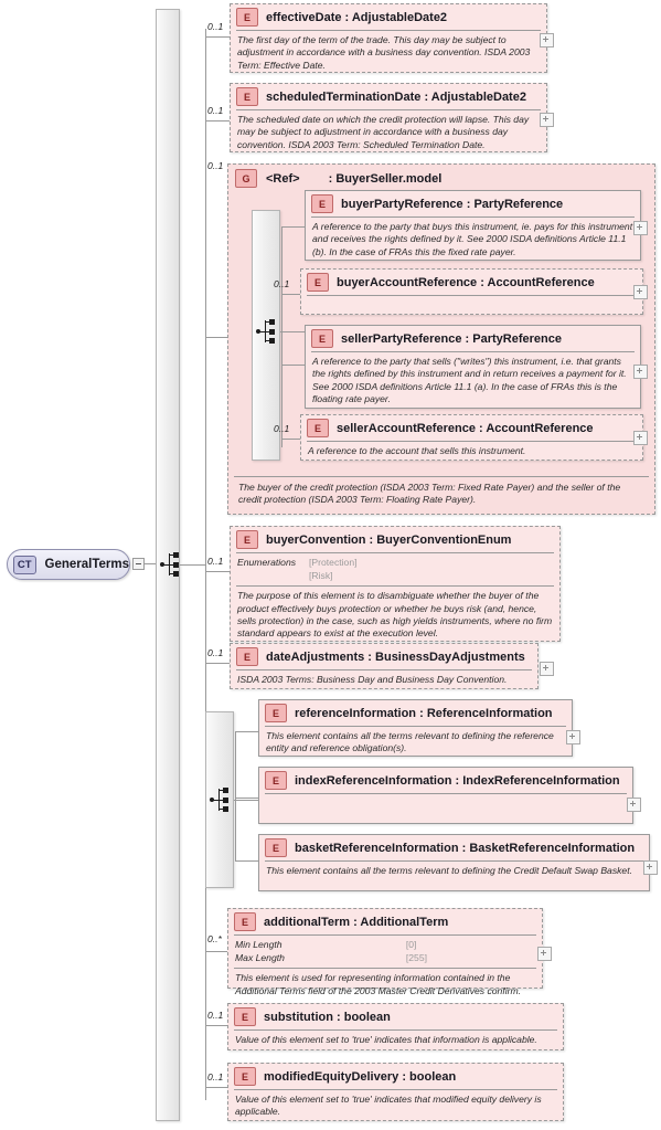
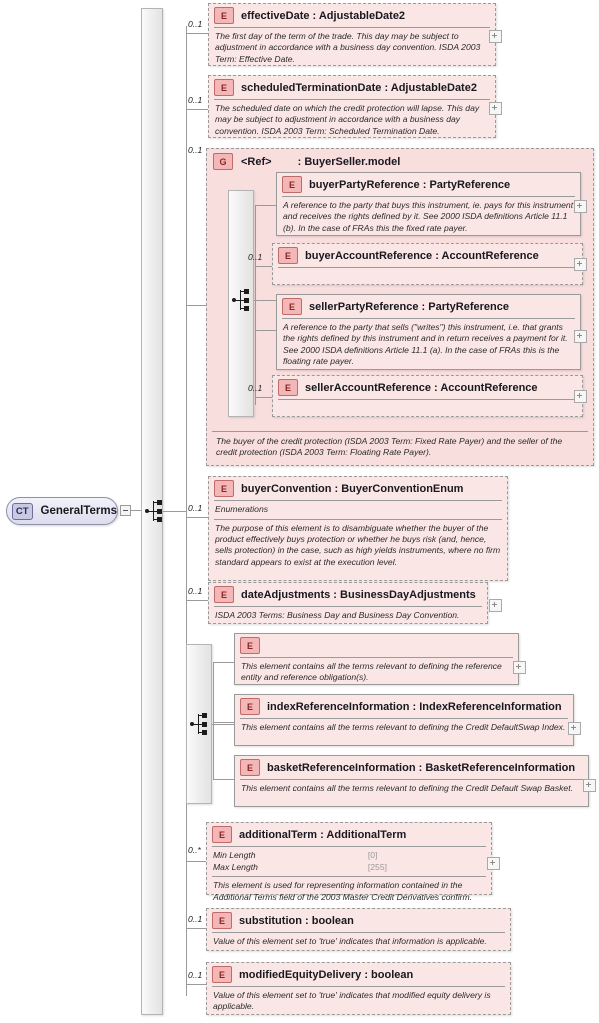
  CT
  GeneralTerms
  0..1
  E
  effectiveDate : AdjustableDate2
  The first day of the term of the trade. This day may be subject to adjustment in accordance with a business day convention. ISDA 2003 Term: Effective Date.
  0..1
  E
  scheduledTerminationDate : AdjustableDate2
  The scheduled date on which the credit protection will lapse. This day may be subject to adjustment in accordance with a business day convention. ISDA 2003 Term: Scheduled Termination Date.
  0..1
  G
  <Ref>
  : BuyerSeller.model
  E
  buyerPartyReference : PartyReference
  A reference to the party that buys this instrument, ie. pays for this instrument and receives the rights defined by it. See 2000 ISDA definitions Article 11.1 (b). In the case of FRAs this the fixed rate payer.
  0..1
  E
  buyerAccountReference : AccountReference
  E
  sellerPartyReference : PartyReference
  A reference to the party that sells ("writes") this instrument, i.e. that grants the rights defined by this instrument and in return receives a payment for it. See 2000 ISDA definitions Article 11.1 (a). In the case of FRAs this is the floating rate payer.
  0..1
  E
  sellerAccountReference : AccountReference
- A reference to the account that sells this instrument.
  The buyer of the credit protection (ISDA 2003 Term: Fixed Rate Payer) and the seller of the credit protection (ISDA 2003 Term: Floating Rate Payer).
  0..1
  E
  buyerConvention : BuyerConventionEnum
  Enumerations
- [Protection]
- [Risk]
  The purpose of this element is to disambiguate whether the buyer of the product effectively buys protection or whether he buys risk (and, hence, sells protection) in the case, such as high yields instruments, where no firm standard appears to exist at the execution level.
  0..1
  E
  dateAdjustments : BusinessDayAdjustments
  ISDA 2003 Terms: Business Day and Business Day Convention.
  E
- referenceInformation : ReferenceInformation
  This element contains all the terms relevant to defining the reference entity and reference obligation(s).
  E
  indexReferenceInformation : IndexReferenceInformation
+ This element contains all the terms relevant to defining the Credit DefaultSwap Index.
  E
  basketReferenceInformation : BasketReferenceInformation
  This element contains all the terms relevant to defining the Credit Default Swap Basket.
  0..*
  E
  additionalTerm : AdditionalTerm
  Min Length
  [0]
  Max Length
  [255]
  This element is used for representing information contained in the Additional Terms field of the 2003 Master Credit Derivatives confirm.
  0..1
  E
  substitution : boolean
  Value of this element set to 'true' indicates that information is applicable.
  0..1
  E
  modifiedEquityDelivery : boolean
  Value of this element set to 'true' indicates that modified equity delivery is applicable.
